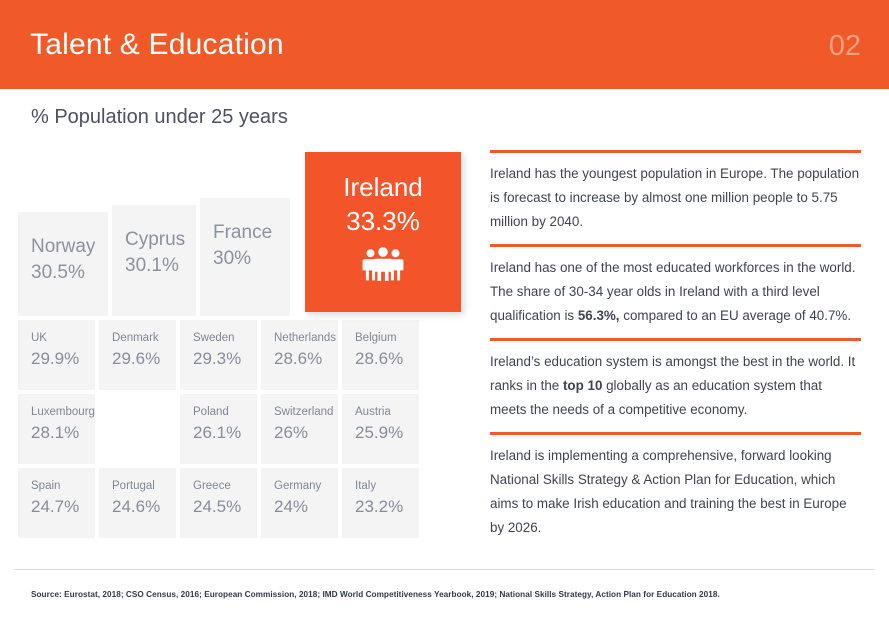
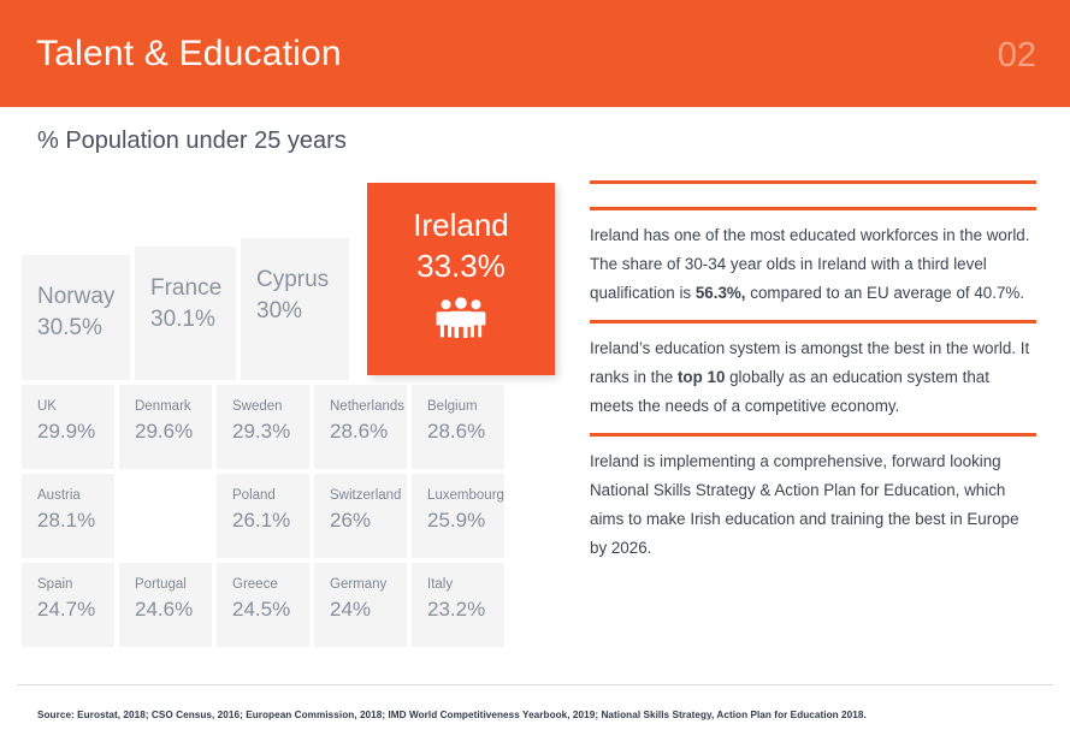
  Talent & Education
  02
  % Population under 25 years
  Norway
  30.5%
- Cyprus
+ France
  30.1%
- France
+ Cyprus
  30%
  Ireland
  33.3%
  UK
  29.9%
  Denmark
  29.6%
  Sweden
  29.3%
  Netherlands
  28.6%
  Belgium
  28.6%
- Luxembourg
+ Austria
  28.1%
  Poland
  26.1%
  Switzerland
  26%
- Austria
+ Luxembourg
  25.9%
  Spain
  24.7%
  Portugal
  24.6%
  Greece
  24.5%
  Germany
  24%
  Italy
  23.2%
- Ireland has the youngest population in Europe. The population is forecast to increase by almost one million people to 5.75 million by 2040.
  Ireland has one of the most educated workforces in the world. The share of 30-34 year olds in Ireland with a third level qualification is 56.3%, compared to an EU average of 40.7%.
  Ireland’s education system is amongst the best in the world. It ranks in the top 10 globally as an education system that meets the needs of a competitive economy.
  Ireland is implementing a comprehensive, forward looking National Skills Strategy & Action Plan for Education, which aims to make Irish education and training the best in Europe by 2026.
  Source: Eurostat, 2018; CSO Census, 2016; European Commission, 2018; IMD World Competitiveness Yearbook, 2019; National Skills Strategy, Action Plan for Education 2018.
